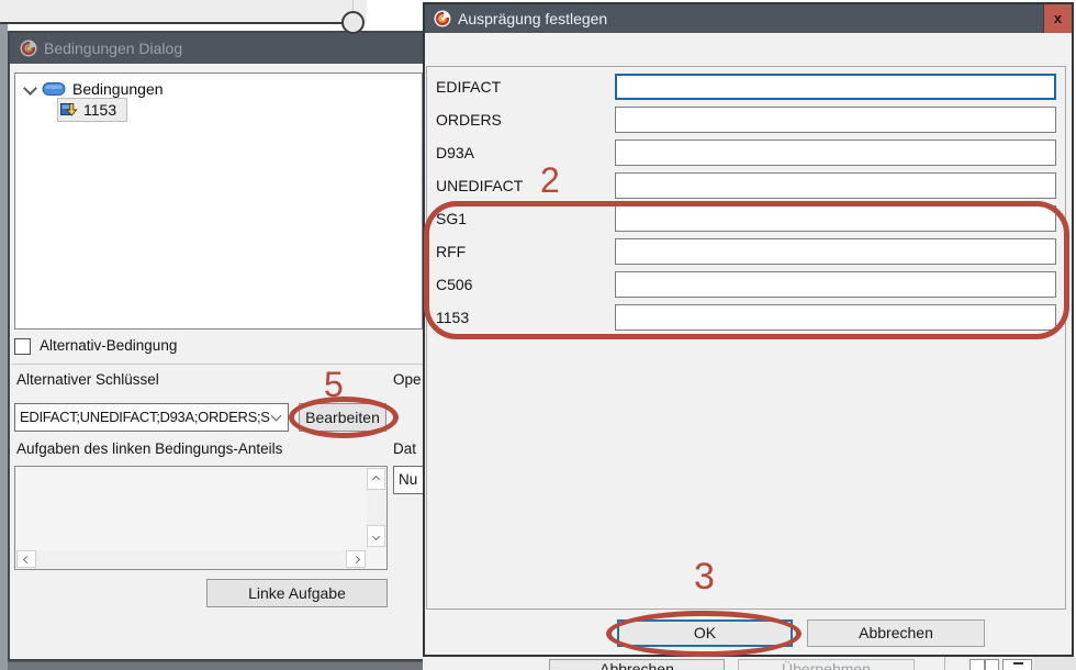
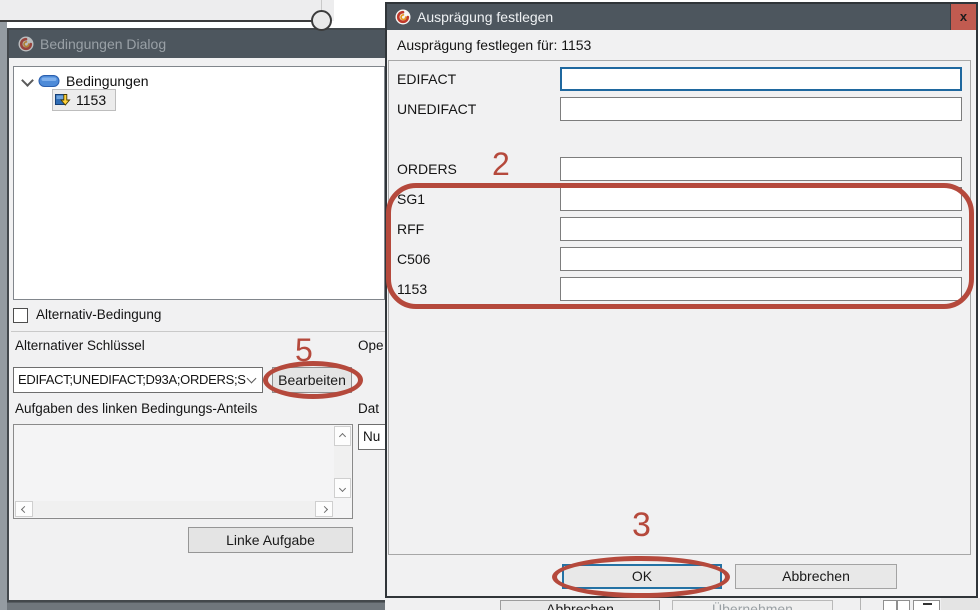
  Bedingungen Dialog
  Bedingungen
  1153
  Alternativ-Bedingung
  Alternativer Schlüssel
  Ope
  EDIFACT;UNEDIFACT;D93A;ORDERS;S
  Bearbeiten
  Aufgaben des linken Bedingungs-Anteils
  Dat
  Nu
  Linke Aufgabe
  Abbrechen
  Übernehmen
  Ausprägung festlegen
  x
+ Ausprägung festlegen für: 1153
  EDIFACT
- ORDERS
+ UNEDIFACT
- D93A
- UNEDIFACT
+ ORDERS
  SG1
  RFF
  C506
  1153
  OK
  Abbrechen
  5
  2
  3
